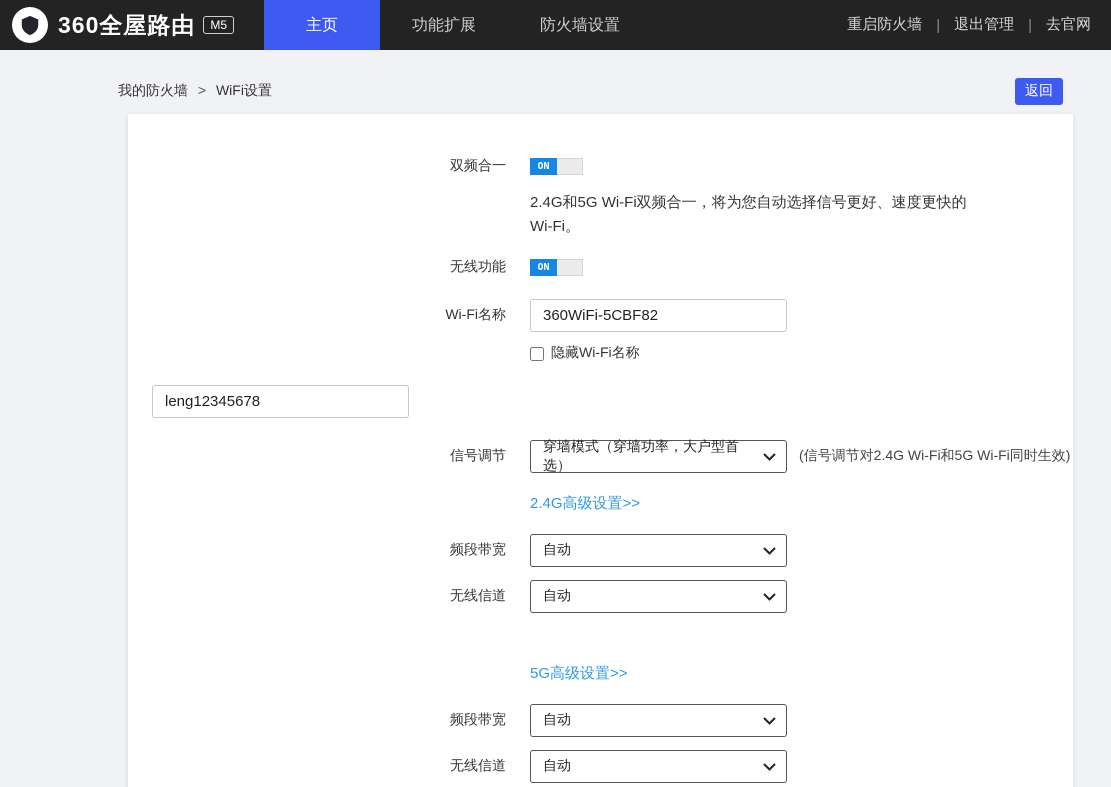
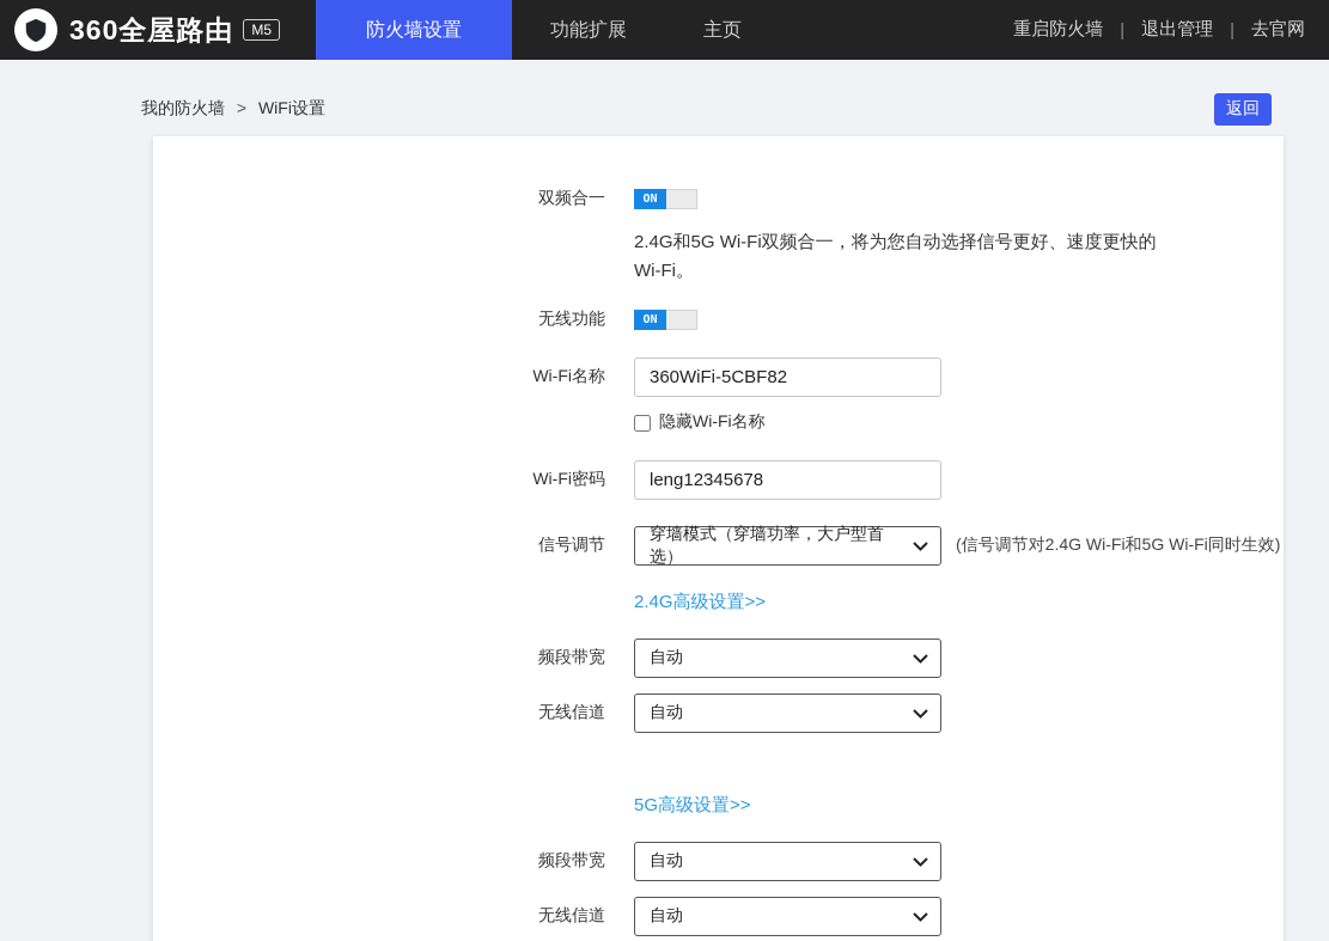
  360全屋路由
  M5
- 主页
+ 防火墙设置
  功能扩展
- 防火墙设置
+ 主页
  重启防火墙
  |
  退出管理
  |
  去官网
  我的防火墙 > WiFi设置
  返回
  双频合一
  ON
  2.4G和5G Wi-Fi双频合一，将为您自动选择信号更好、速度更快的Wi-Fi。
  无线功能
  ON
  Wi-Fi名称
  360WiFi-5CBF82
  隐藏Wi-Fi名称
+ Wi-Fi密码
  leng12345678
  信号调节
  穿墙模式（穿墙功率，大户型首选）
  (信号调节对2.4G Wi-Fi和5G Wi-Fi同时生效)
  2.4G高级设置>>
  频段带宽
  自动
  无线信道
  自动
  5G高级设置>>
  频段带宽
  自动
  无线信道
  自动
